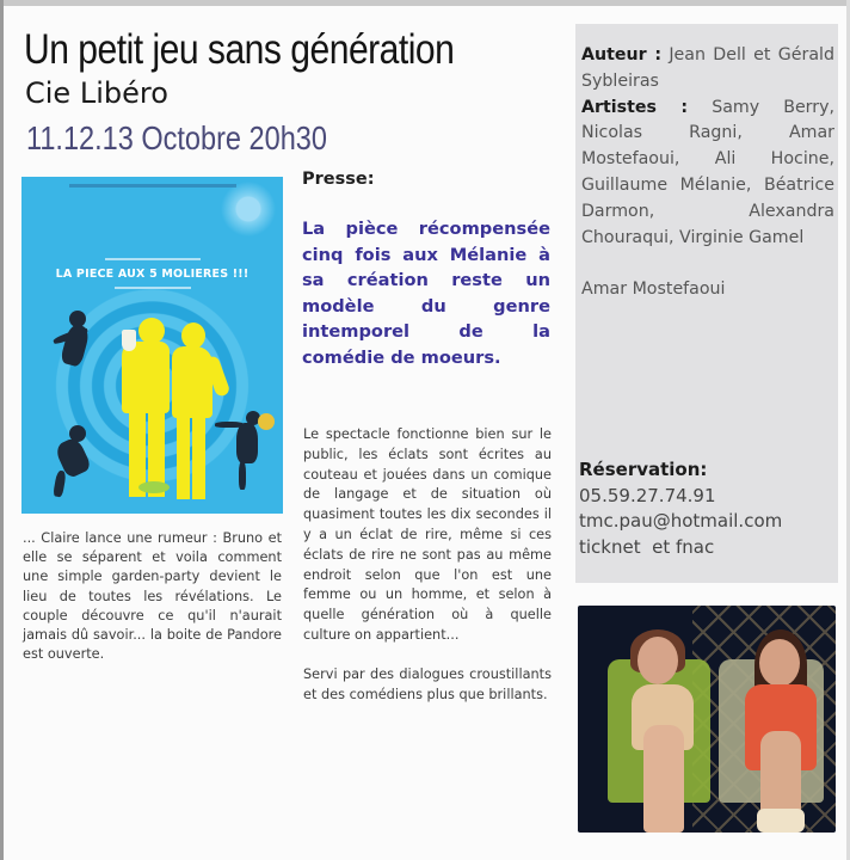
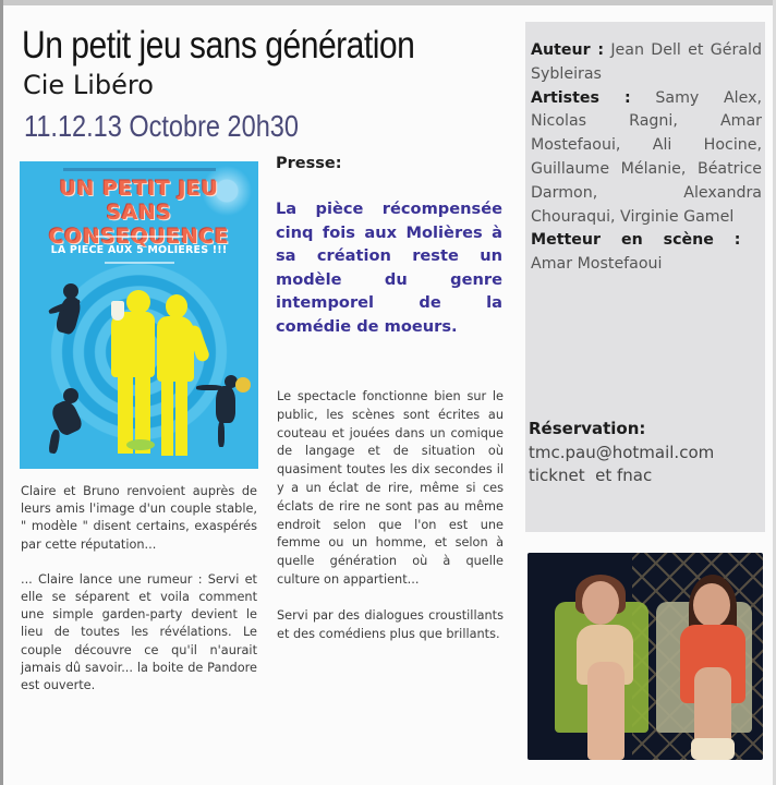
  Un petit jeu sans génération
  Cie Libéro
  11.12.13 Octobre 20h30
+ UN PETIT JEU
+ SANS CONSEQUENCE
  LA PIECE AUX 5 MOLIERES !!!
+ Claire et Bruno renvoient auprès de leurs amis l'image d'un couple stable, " modèle " disent certains, exaspérés par cette réputation...
- ... Claire lance une rumeur : Bruno et elle se séparent et voila comment une simple gar­den-party devient le lieu de toutes les révélations. Le couple découvre ce qu'il n'aurait jamais dû savoir... la boite de Pandore est ouverte.
+ ... Claire lance une rumeur : Servi et elle se séparent et voila comment une simple gar­den-party devient le lieu de toutes les révélations. Le couple découvre ce qu'il n'aurait jamais dû savoir... la boite de Pandore est ouverte.
  Presse:
- La pièce récompen­sée cinq fois aux Mélanie à sa création reste un modèle du genre intemporel de la comédie de moeurs.
+ La pièce récompen­sée cinq fois aux Molières à sa création reste un modèle du genre intemporel de la comédie de moeurs.
- Le spectacle fonctionne bien sur le public, les éclats sont écrites au couteau et jouées dans un comique de langage et de situation où quasiment toutes les dix secondes il y a un éclat de rire, même si ces éclats de rire ne sont pas au même endroit selon que l'on est une femme ou un homme, et selon à quelle génération où à quelle culture on appartient...
+ Le spectacle fonctionne bien sur le public, les scènes sont écrites au couteau et jouées dans un comique de langage et de situation où quasiment toutes les dix secondes il y a un éclat de rire, même si ces éclats de rire ne sont pas au même endroit selon que l'on est une femme ou un homme, et selon à quelle génération où à quelle culture on appartient...
  Servi par des dialogues croustillants et des comé­diens plus que brillants.
  Auteur : Jean Dell et Gérald Sybleiras
- Artistes : Samy Berry, Nicolas Ragni, Amar Mostefaoui, Ali Hocine, Guillaume Mélanie, Béatrice Darmon, Alex­andra Chouraqui, Virginie Gamel
+ Artistes : Samy Alex, Nicolas Ragni, Amar Mostefaoui, Ali Hocine, Guillaume Mélanie, Béatrice Darmon, Alex­andra Chouraqui, Virginie Gamel
+ Metteur en scène :
  Amar Mostefaoui
  Réservation:
- 05.59.27.74.91
  tmc.pau@hotmail.com
  ticknet et fnac
